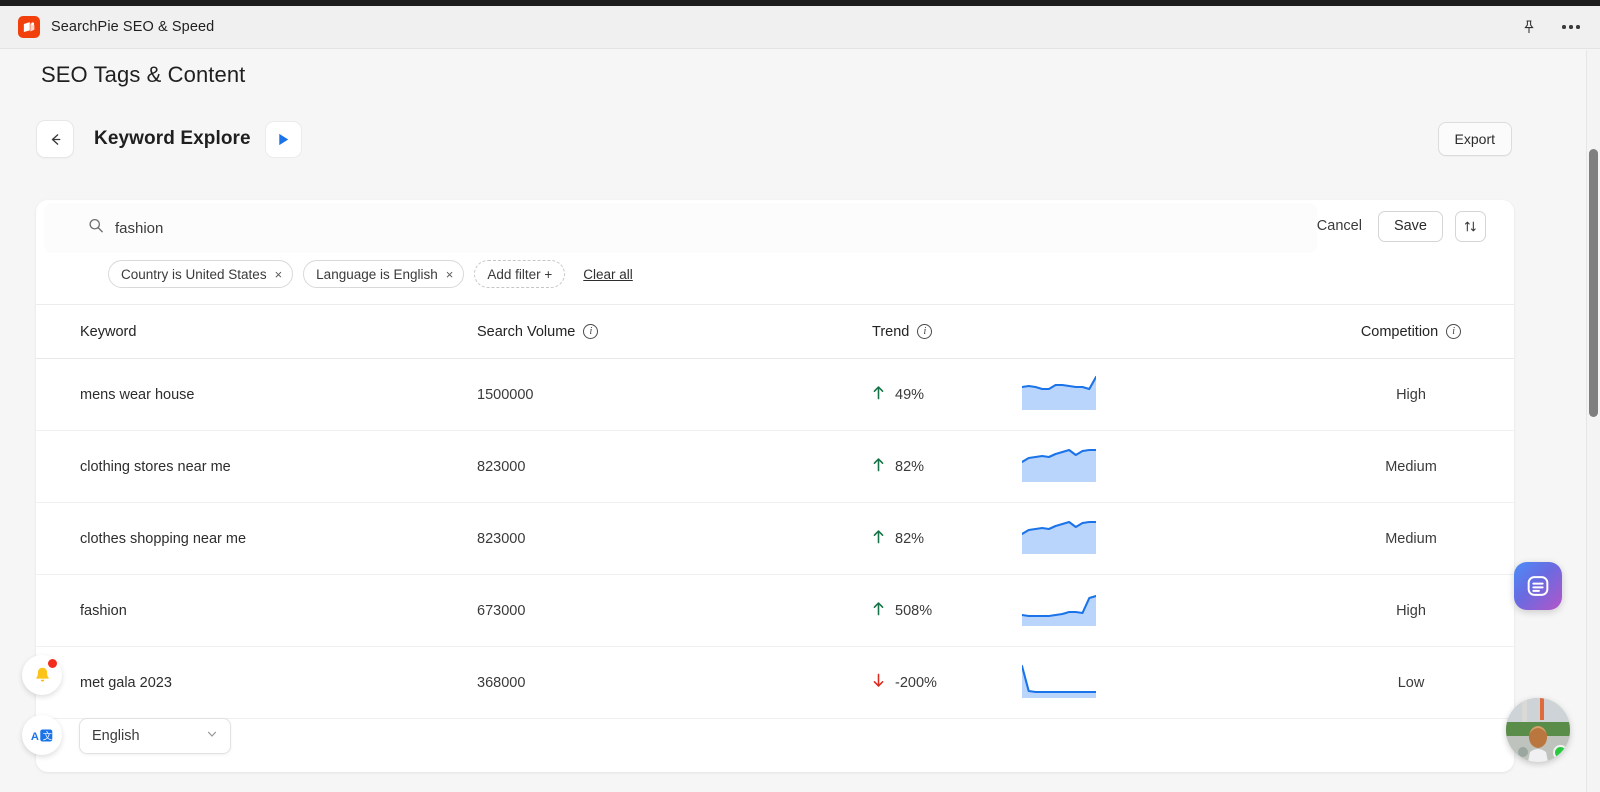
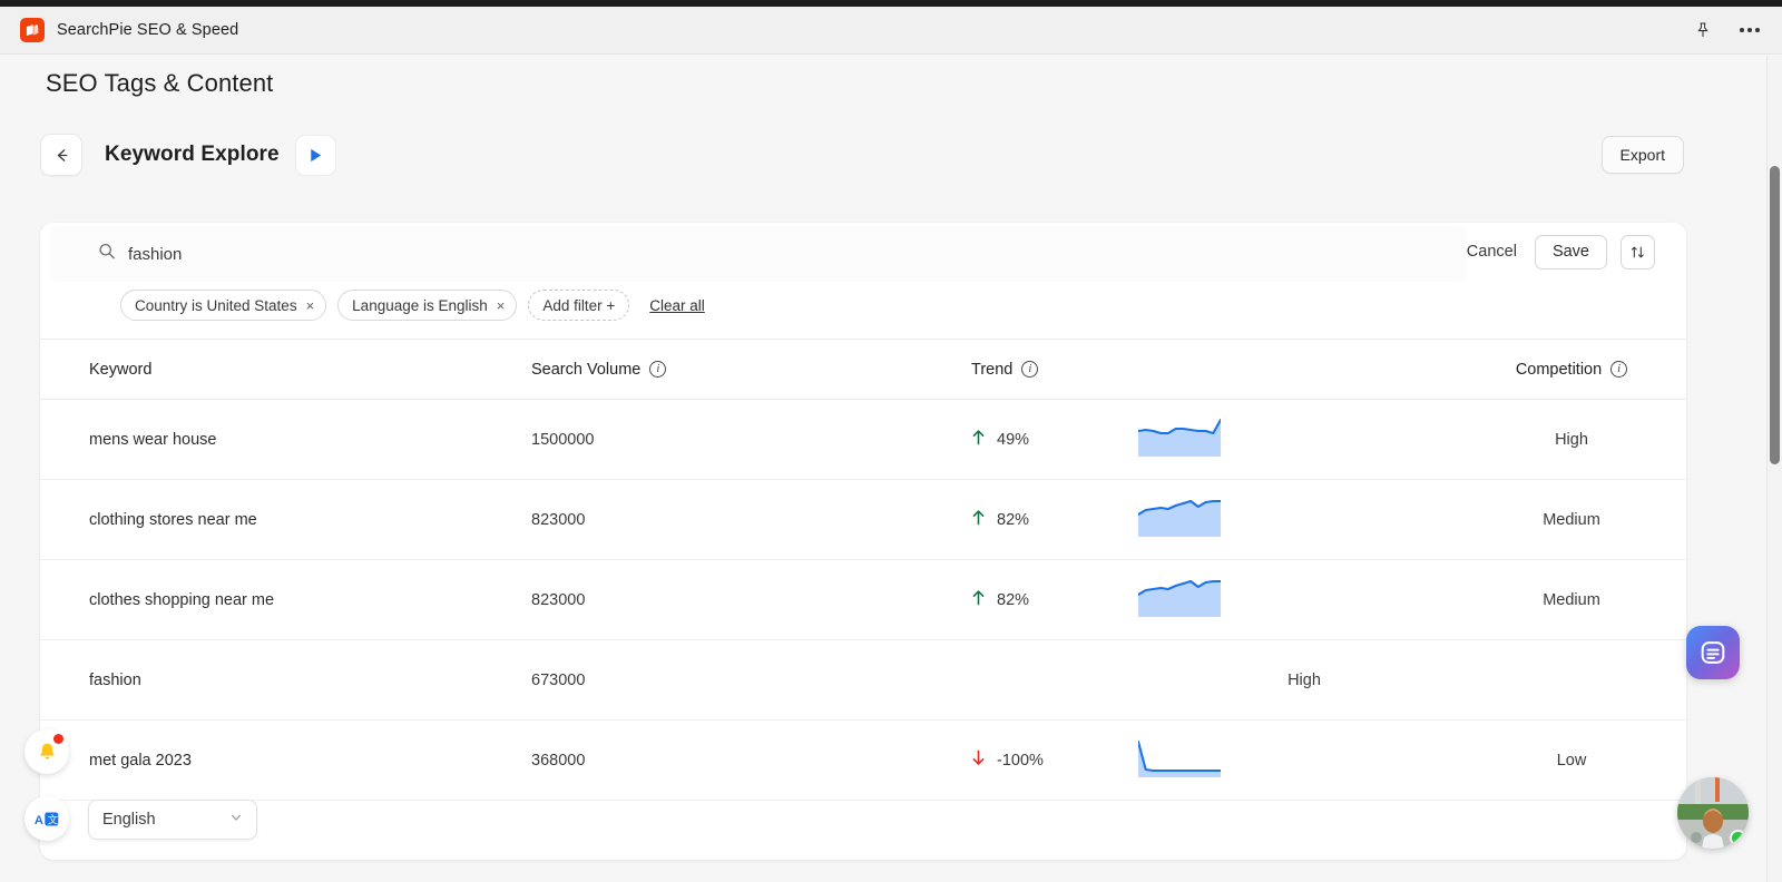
  SearchPie SEO & Speed
  SEO Tags & Content
  Keyword Explore
  Export
  fashion
  Cancel
  Save
  Country is United States
  ×
  Language is English
  ×
  Add filter +
  Clear all
  Keyword
  Search Volume
  i
  Trend
  i
  Competition
  i
  mens wear house
  1500000
  49%
  High
  clothing stores near me
  823000
  82%
  Medium
  clothes shopping near me
  823000
  82%
  Medium
  fashion
  673000
- 508%
  High
  met gala 2023
  368000
- -200%
+ -100%
  Low
  A
  文
  English
